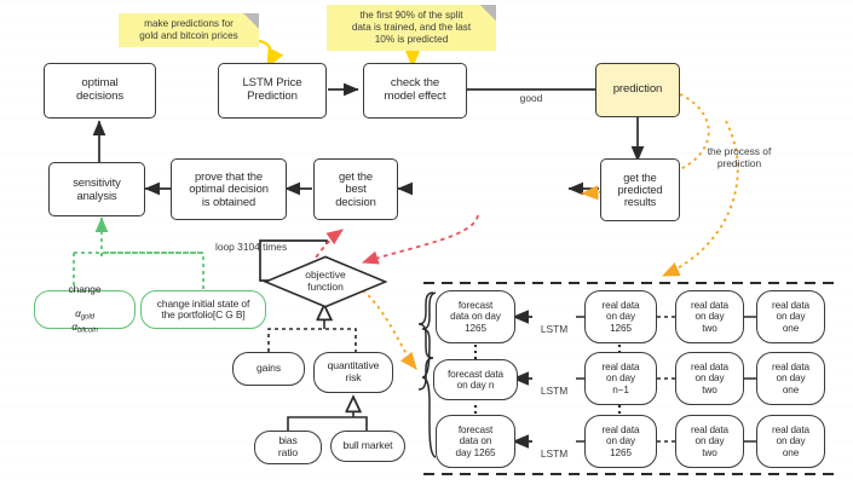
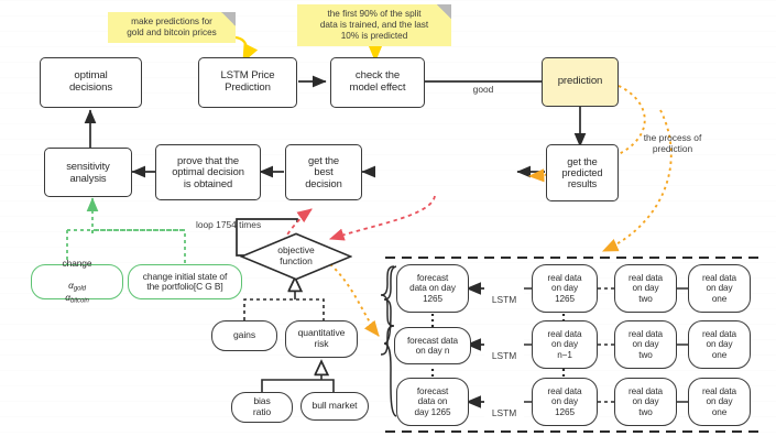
  make predictions for
  gold and bitcoin prices
  the first 90% of the split
  data is trained, and the last
  10% is predicted
  optimal
  decisions
  LSTM Price
  Prediction
  check the
  model effect
  prediction
  sensitivity
  analysis
  prove that the
  optimal decision
  is obtained
  get the
  best
  decision
  get the
  predicted
  results
  change
  change initial state of
  the portfolio[C G B]
  objective
  function
  gains
  quantitative
  risk
  bias
  ratio
  bull market
  good
- loop 3104 times
+ loop 1754 times
  the process of
  prediction
  forecast
  data on day
  1265
  LSTM
  real data
  on day
  1265
  real data
  on day
  two
  real data
  on day
  one
  forecast data
  on day n
  LSTM
  real data
  on day
  n−1
  real data
  on day
  two
  real data
  on day
  one
  forecast
  data on
  day 1265
  LSTM
  real data
  on day
  1265
  real data
  on day
  two
  real data
  on day
  one
